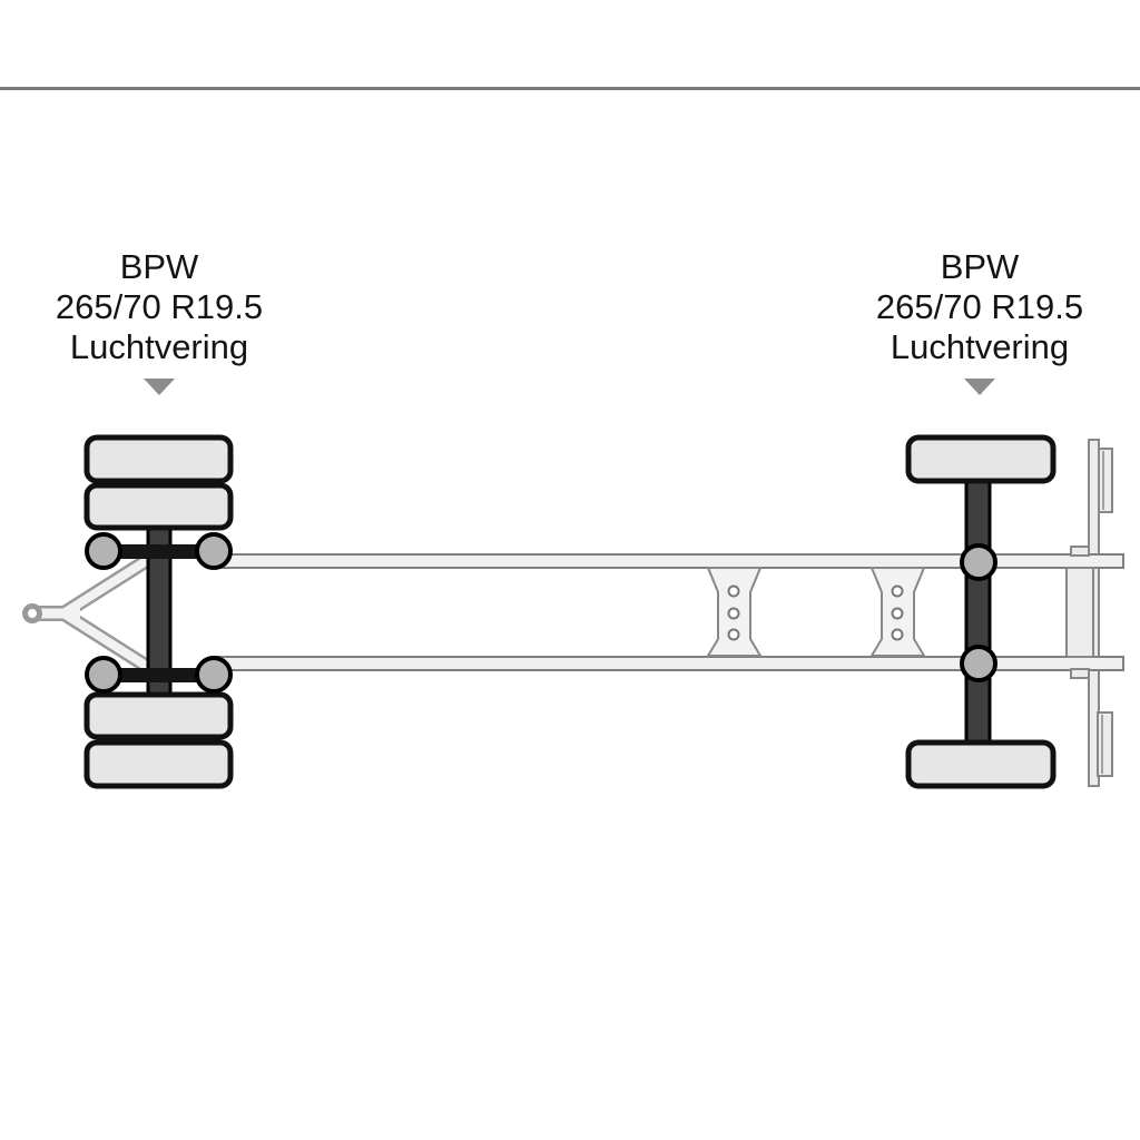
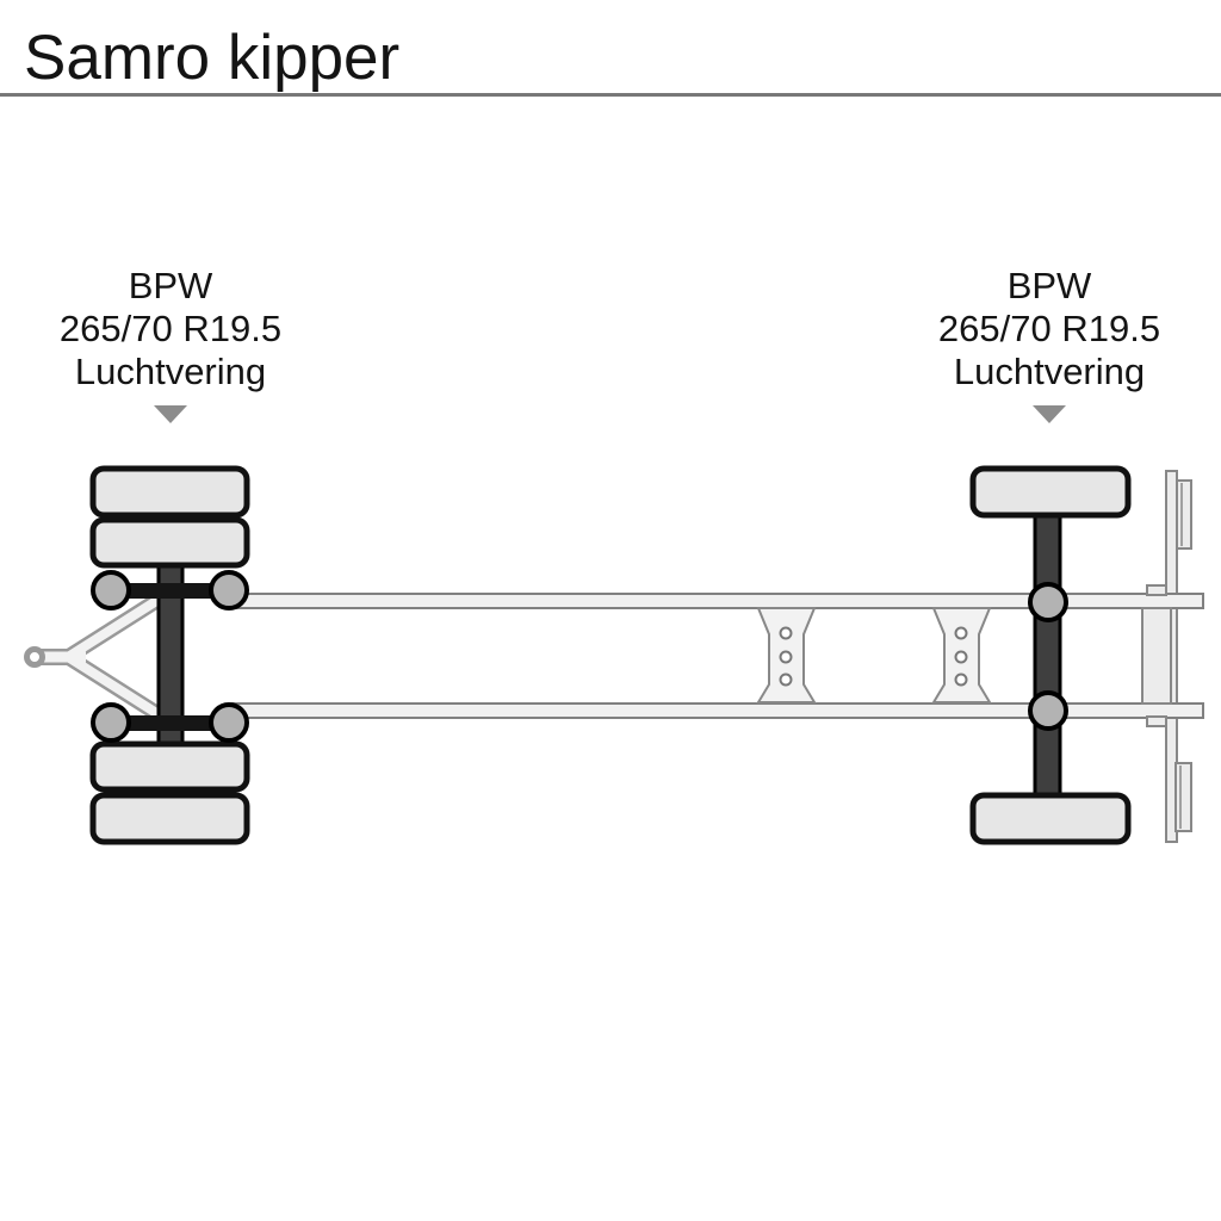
+ Samro kipper
  BPW
  265/70 R19.5
  Luchtvering
  BPW
  265/70 R19.5
  Luchtvering
